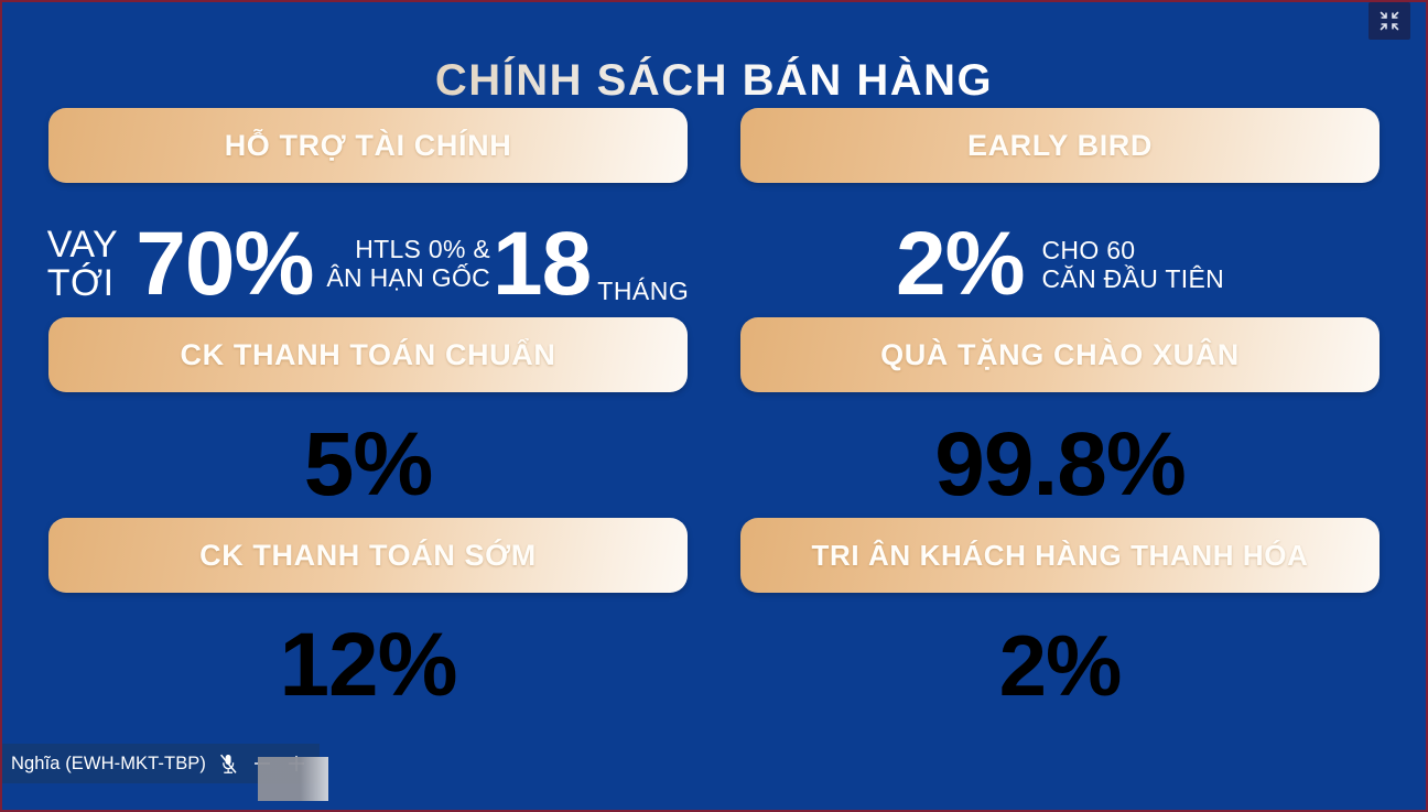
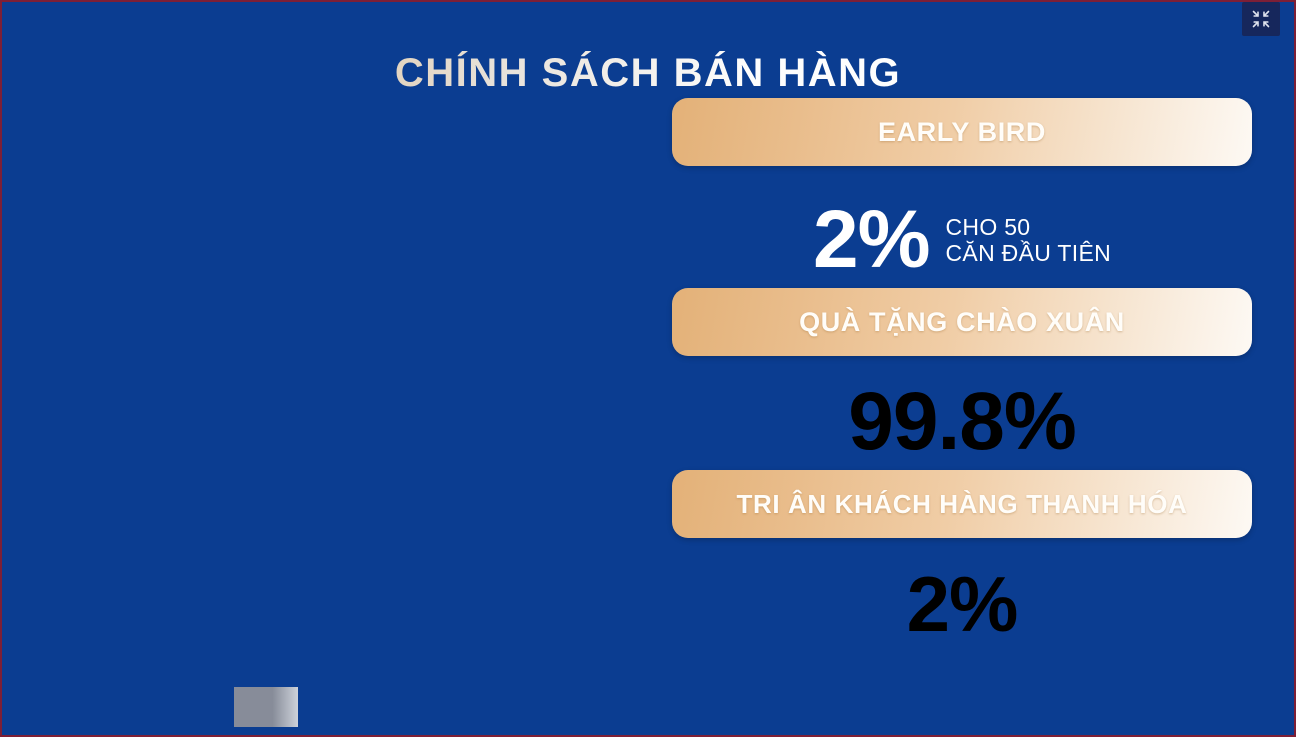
  CHÍNH SÁCH BÁN HÀNG
- HỖ TRỢ TÀI CHÍNH
- VAY
- TỚI
- 70%
- HTLS 0% &
- ÂN HẠN GỐC
- 18
- THÁNG
- CK THANH TOÁN CHUẨN
- 5%
- CK THANH TOÁN SỚM
- 12%
  EARLY BIRD
  2%
- CHO 60
+ CHO 50
  CĂN ĐẦU TIÊN
  QUÀ TẶNG CHÀO XUÂN
  99.8%
  TRI ÂN KHÁCH HÀNG THANH HÓA
  2%
- Nghĩa (EWH-MKT-TBP)
